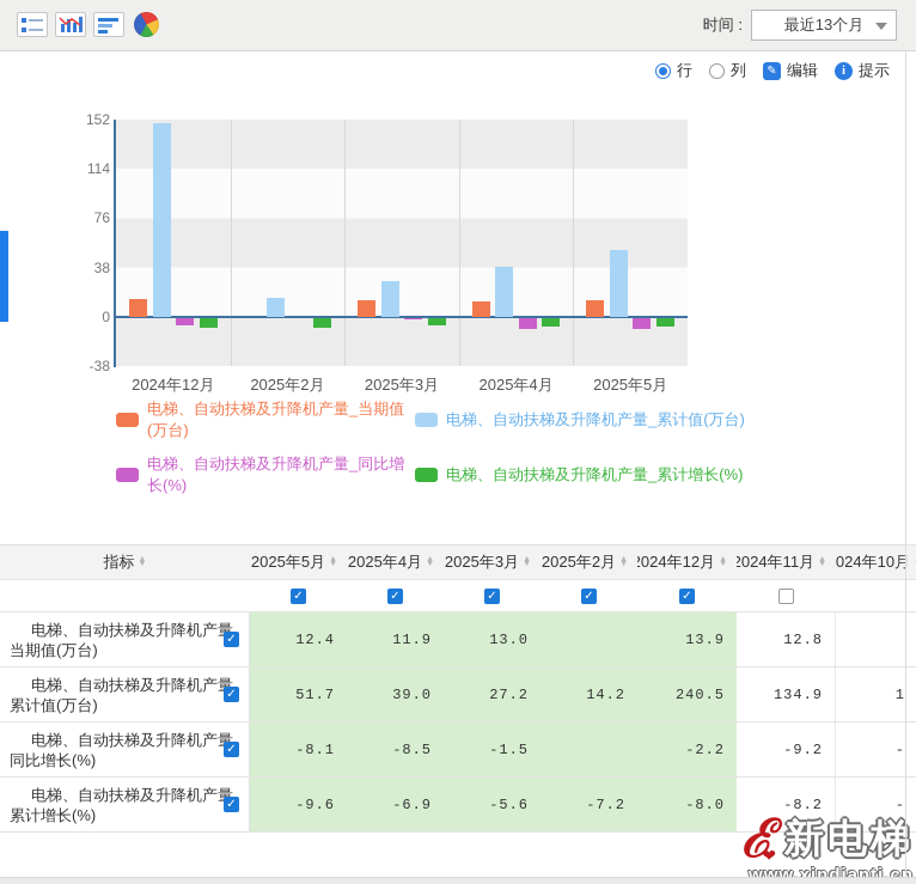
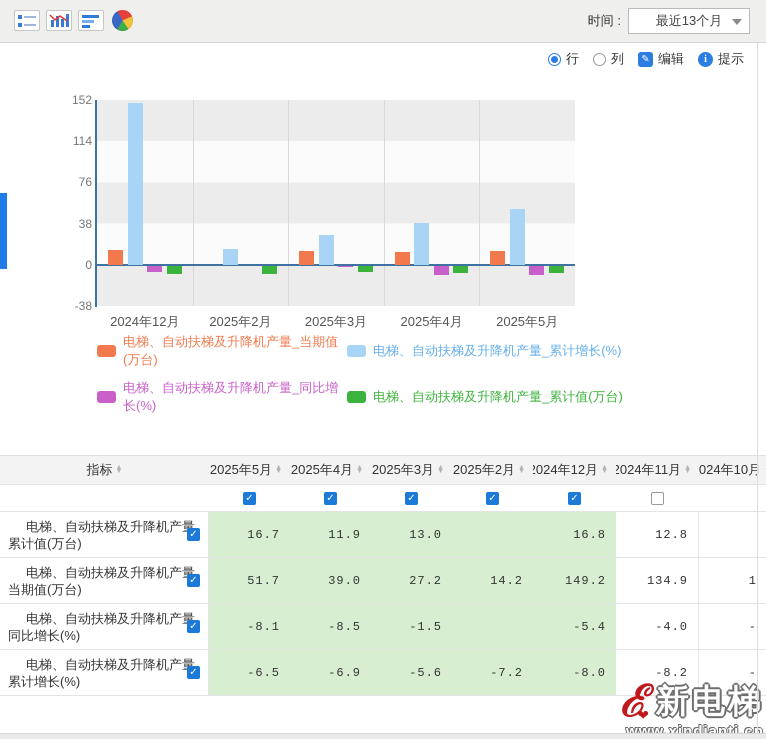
  时间 :
  最近13个月
  行
  列
  ✎
  编辑
  i
  提示
  152
  114
  76
  38
  0
  -38
  2024年12月
  2025年2月
  2025年3月
  2025年4月
  2025年5月
  电梯、自动扶梯及升降机产量_当期值(万台)
- 电梯、自动扶梯及升降机产量_累计值(万台)
+ 电梯、自动扶梯及升降机产量_累计增长(%)
  电梯、自动扶梯及升降机产量_同比增长(%)
- 电梯、自动扶梯及升降机产量_累计增长(%)
+ 电梯、自动扶梯及升降机产量_累计值(万台)
  指标
  2025年5月
  2025年4月
  2025年3月
  2025年2月
  2024年12月
  2024年11月
  024年10月
  ✓
  ✓
  ✓
  ✓
  ✓
  电梯、自动扶梯及升降机产量
- 当期值(万台)
+ 累计值(万台)
  ✓
- 12.4
+ 16.7
  11.9
  13.0
- 13.9
+ 16.8
  12.8
  电梯、自动扶梯及升降机产量
- 累计值(万台)
+ 当期值(万台)
  ✓
  51.7
  39.0
  27.2
  14.2
- 240.5
+ 149.2
  134.9
  1
  电梯、自动扶梯及升降机产量
  同比增长(%)
  ✓
  -8.1
  -8.5
  -1.5
- -2.2
+ -5.4
- -9.2
+ -4.0
  -
  电梯、自动扶梯及升降机产量
  累计增长(%)
  ✓
- -9.6
+ -6.5
  -6.9
  -5.6
  -7.2
  -8.0
  -8.2
  -
  ℰ❤新电梯
  www.xindianti.cn
